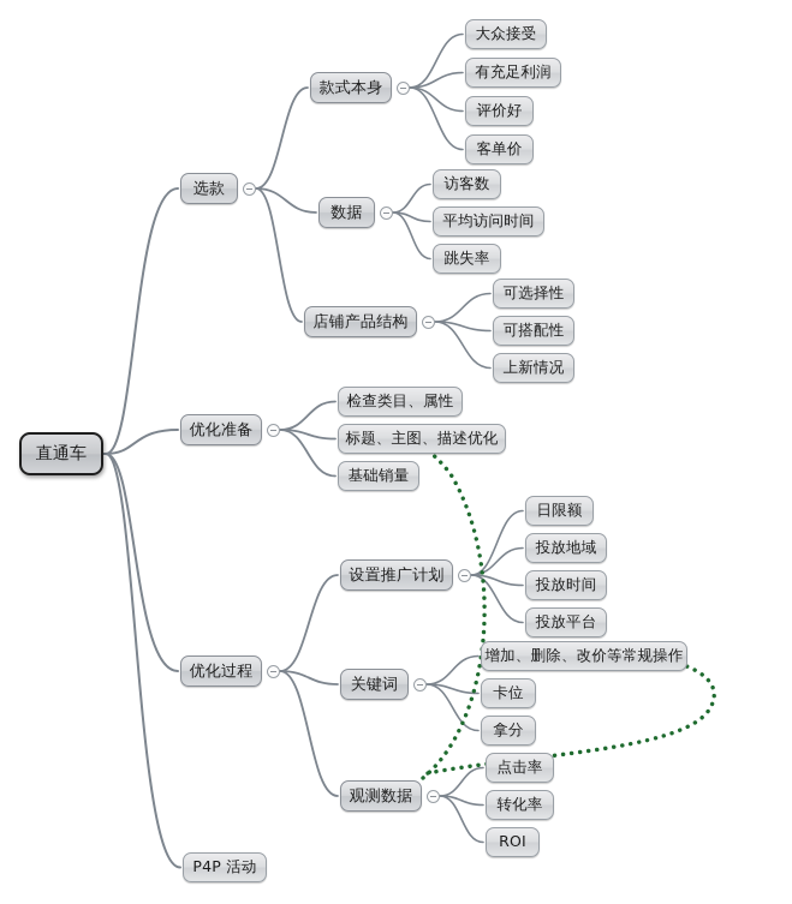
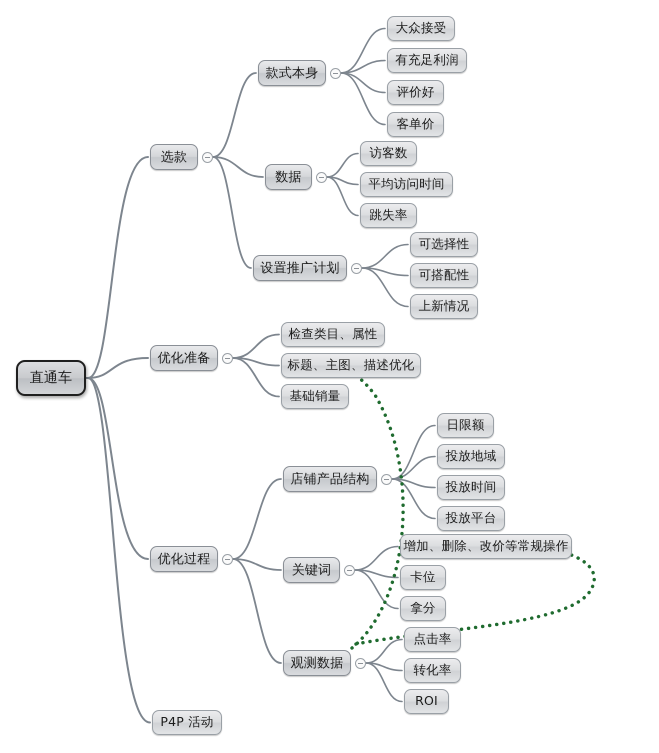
  直通车
  选款
  款式本身
  大众接受
  有充足利润
  评价好
  客单价
  数据
  访客数
  平均访问时间
  跳失率
- 店铺产品结构
+ 设置推广计划
  可选择性
  可搭配性
  上新情况
  优化准备
  检查类目、属性
  标题、主图、描述优化
  基础销量
  优化过程
- 设置推广计划
+ 店铺产品结构
  日限额
  投放地域
  投放时间
  投放平台
  关键词
  增加、删除、改价等常规操作
  卡位
  拿分
  观测数据
  点击率
  转化率
  ROI
  P4P 活动
